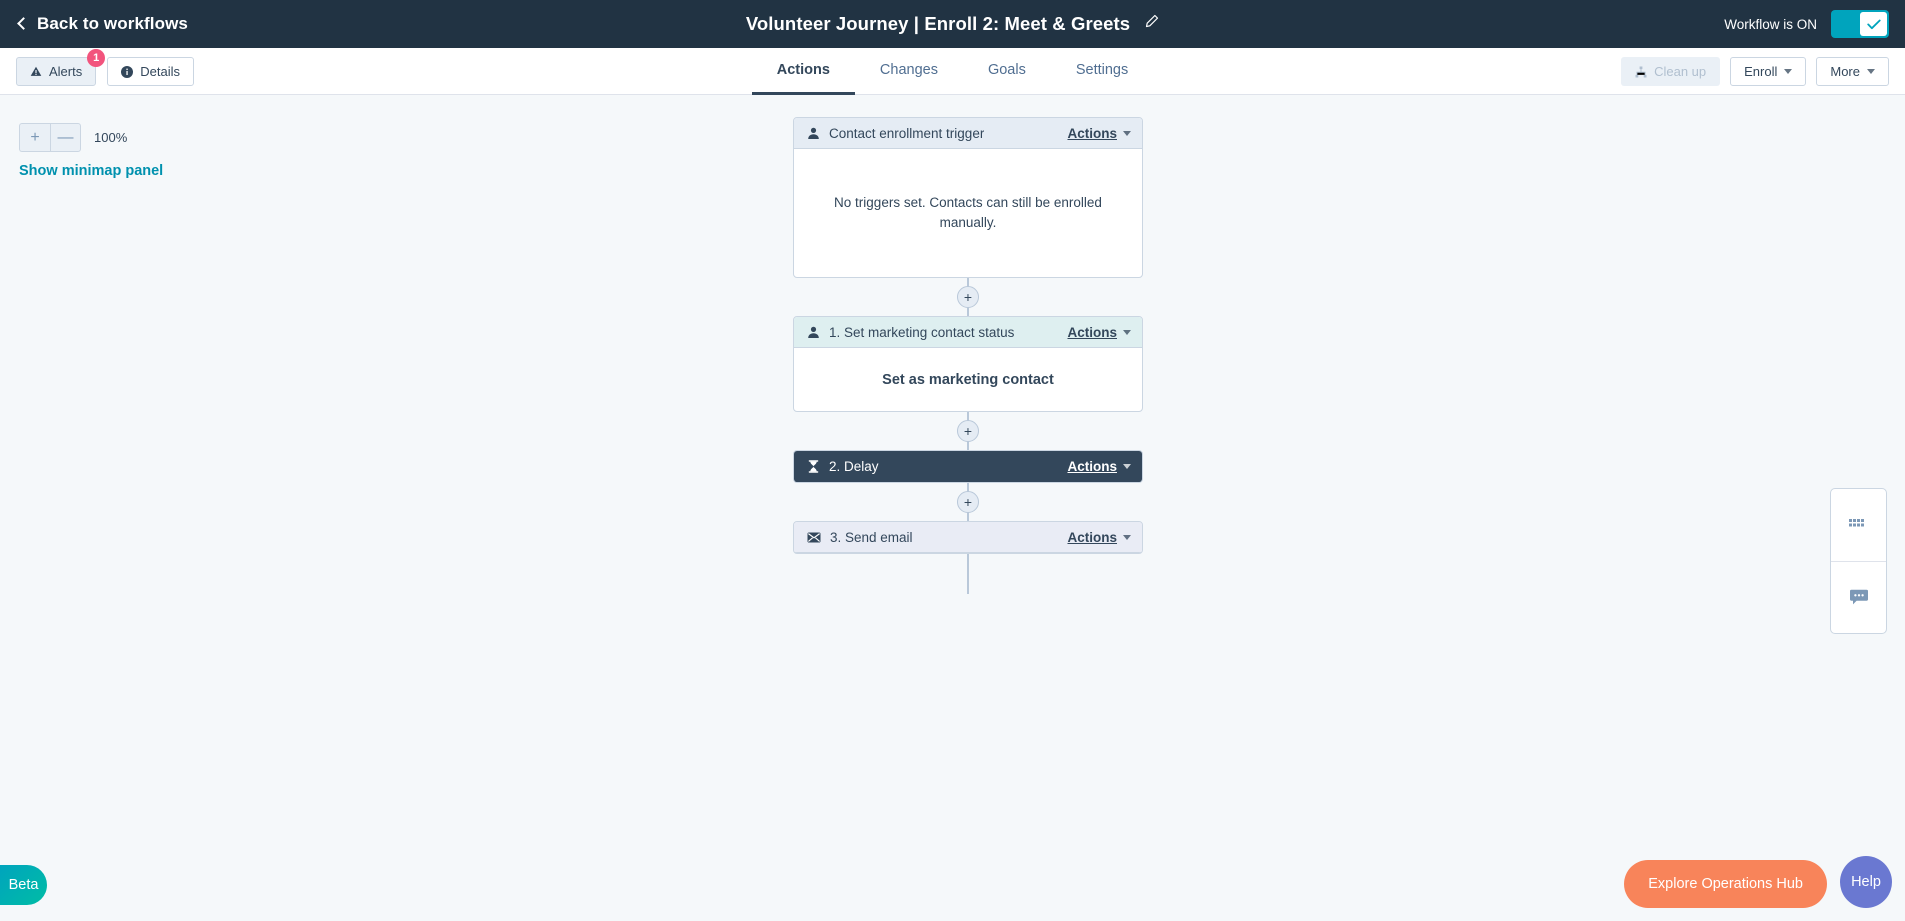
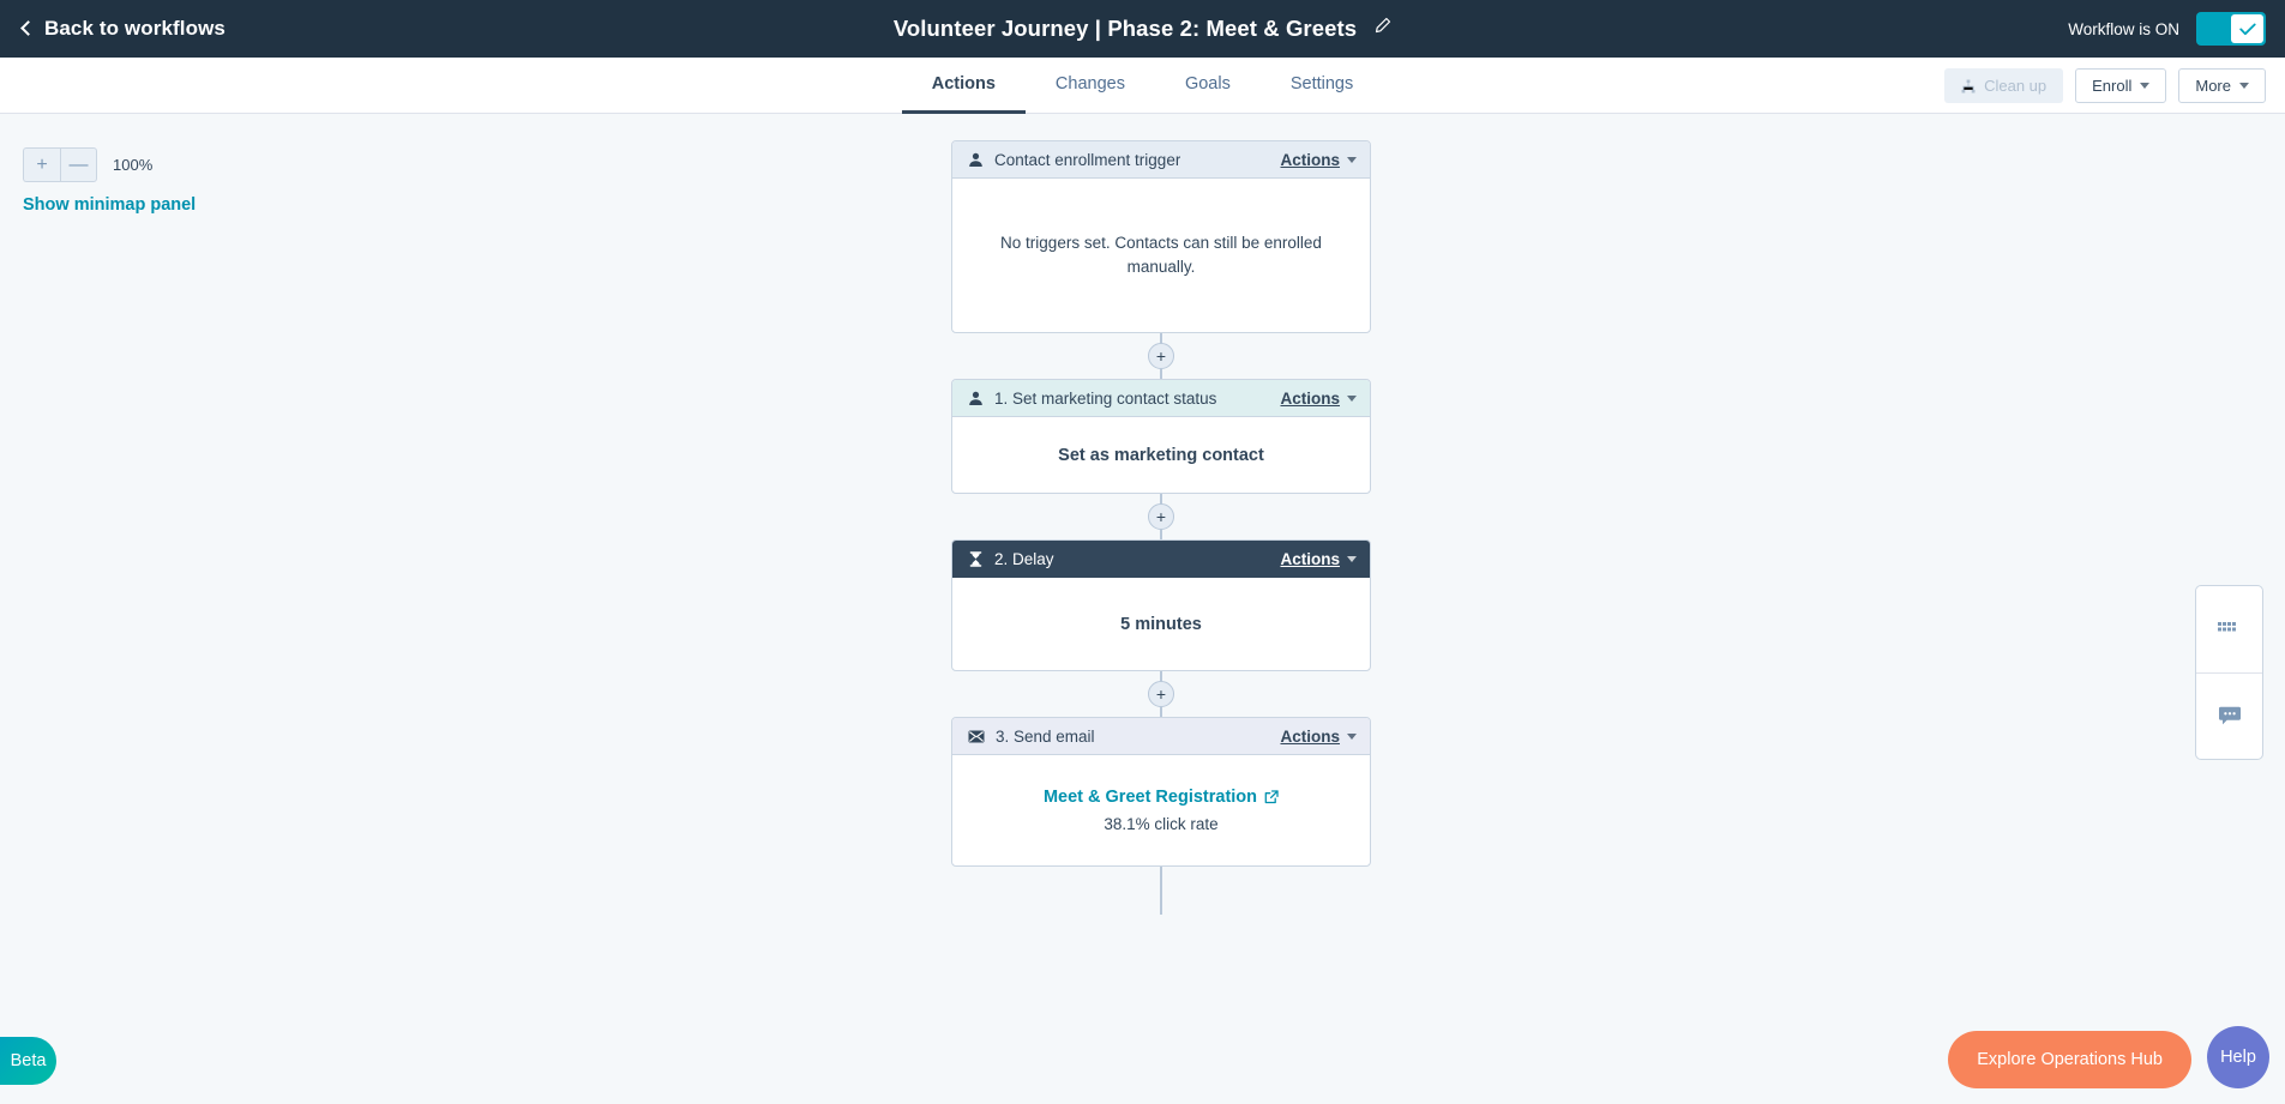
  Back to workflows
- Volunteer Journey | Enroll 2: Meet & Greets
+ Volunteer Journey | Phase 2: Meet & Greets
  Workflow is ON
- Alerts
- 1
- Details
  Actions
  Changes
  Goals
  Settings
  Clean up
  Enroll
  More
  +
  —
  100%
  Show minimap panel
  Contact enrollment trigger
  Actions
  No triggers set. Contacts can still be enrolled manually.
  +
  1. Set marketing contact status
  Actions
  Set as marketing contact
  +
  2. Delay
  Actions
+ 5 minutes
  +
  3. Send email
  Actions
+ Meet & Greet Registration
+ 38.1% click rate
  Beta
  Explore Operations Hub
  Help
